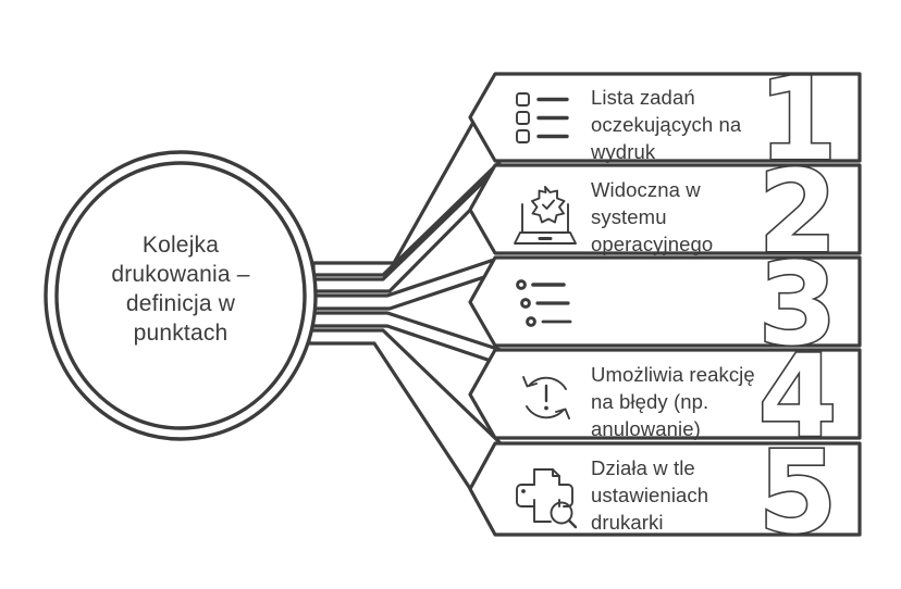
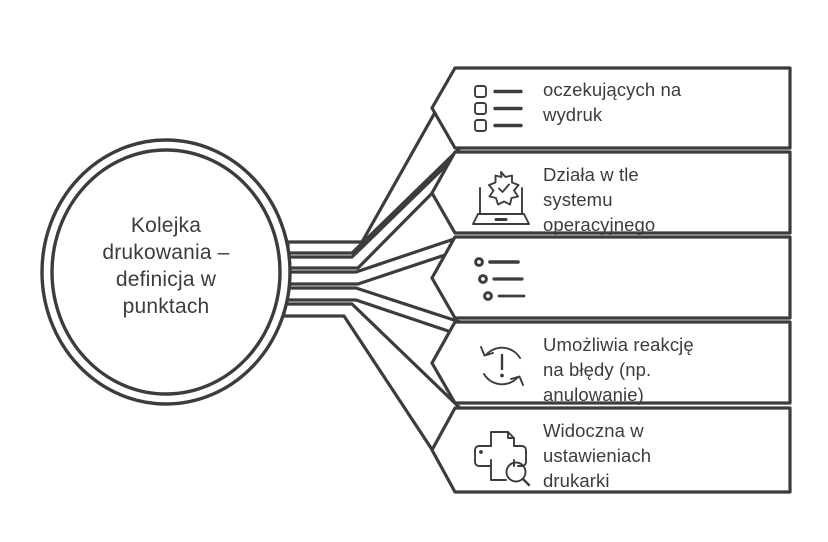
- 1
- 2
- 3
- 4
- 5
  Kolejka
  drukowania –
  definicja w
  punktach
- Lista zadań
  oczekujących na
  wydruk
- Widoczna w
+ Działa w tle
  systemu
  operacyjnego
  Umożliwia reakcję
  na błędy (np.
  anulowanie)
- Działa w tle
+ Widoczna w
  ustawieniach
  drukarki
